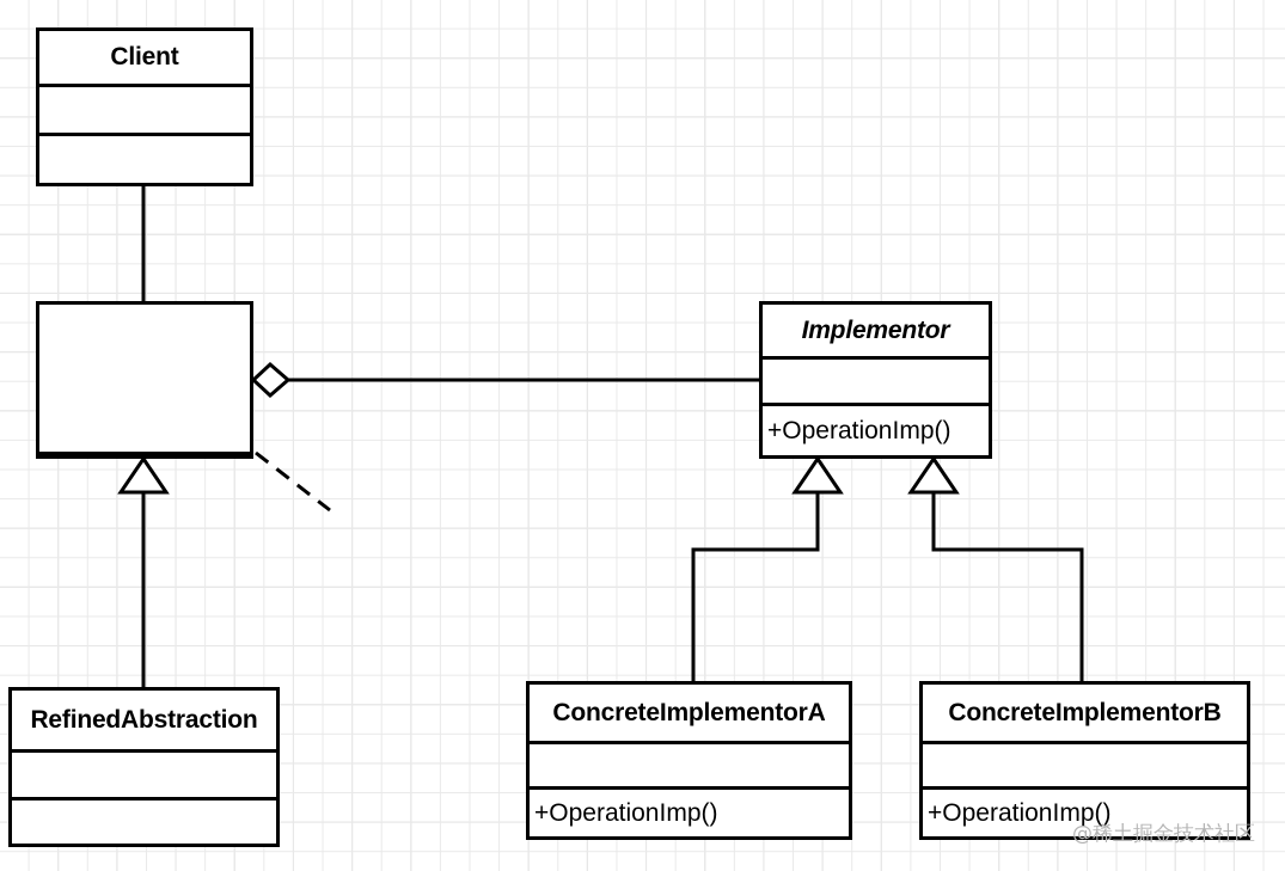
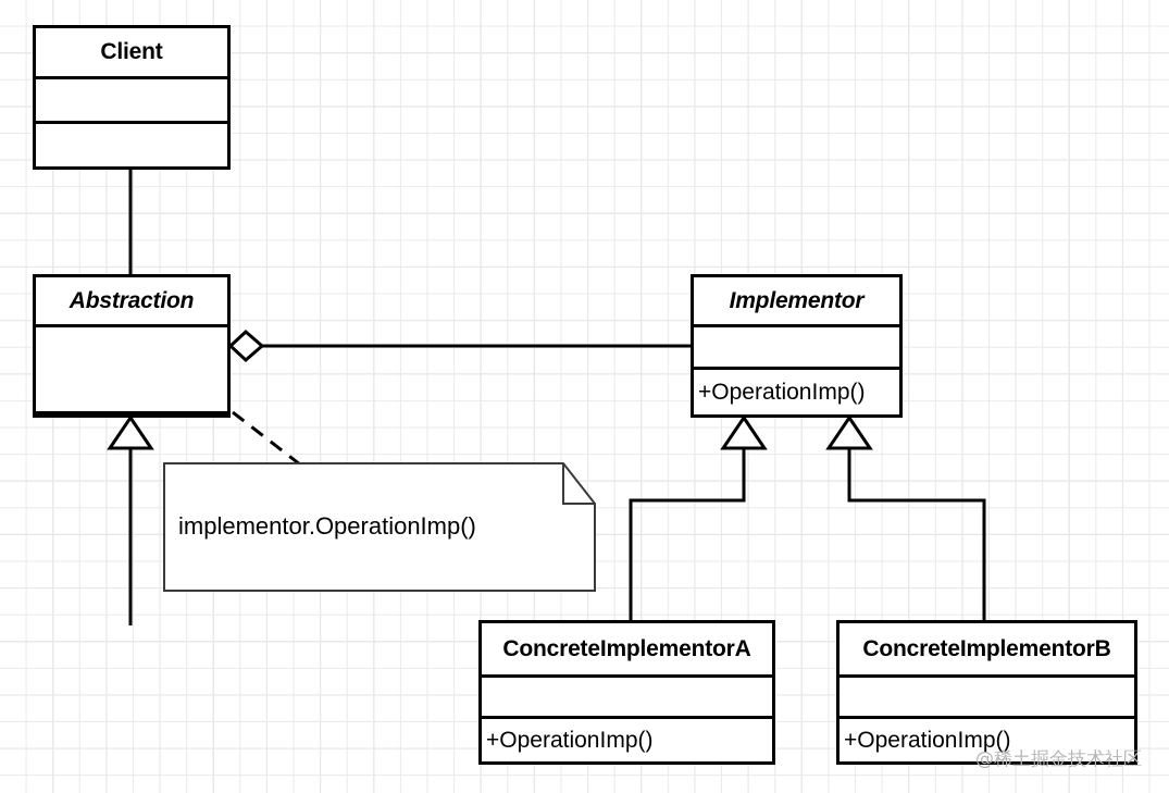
+ implementor.OperationImp()
  Client
+ Abstraction
  Implementor
  +OperationImp()
- RefinedAbstraction
  ConcreteImplementorA
  +OperationImp()
  ConcreteImplementorB
  +OperationImp()
  @稀土掘金技术社区
